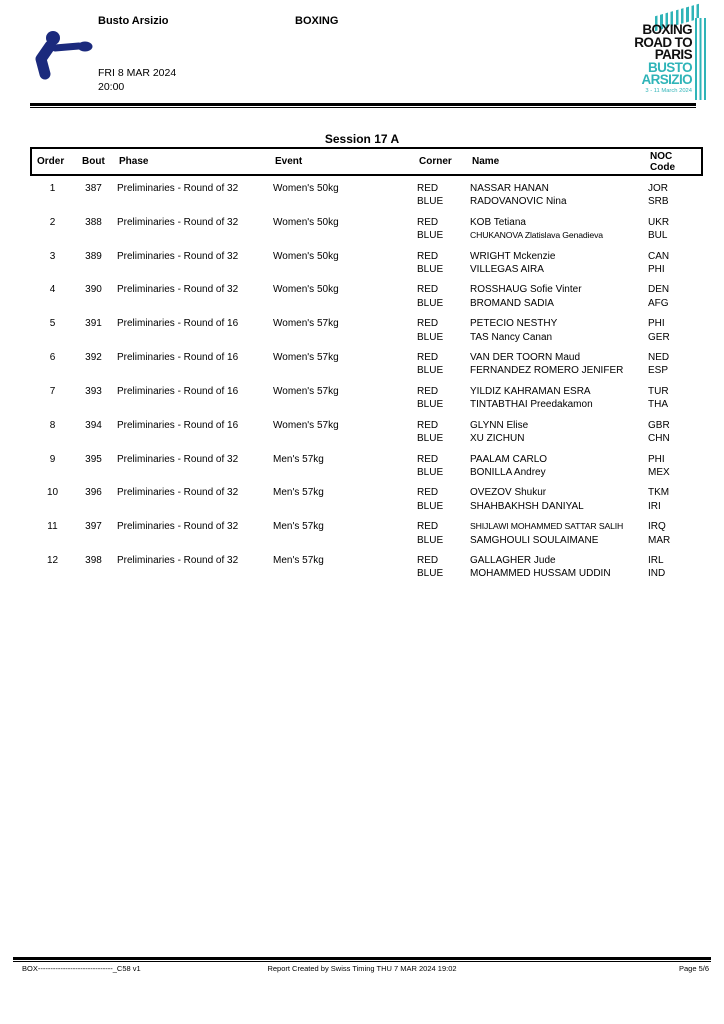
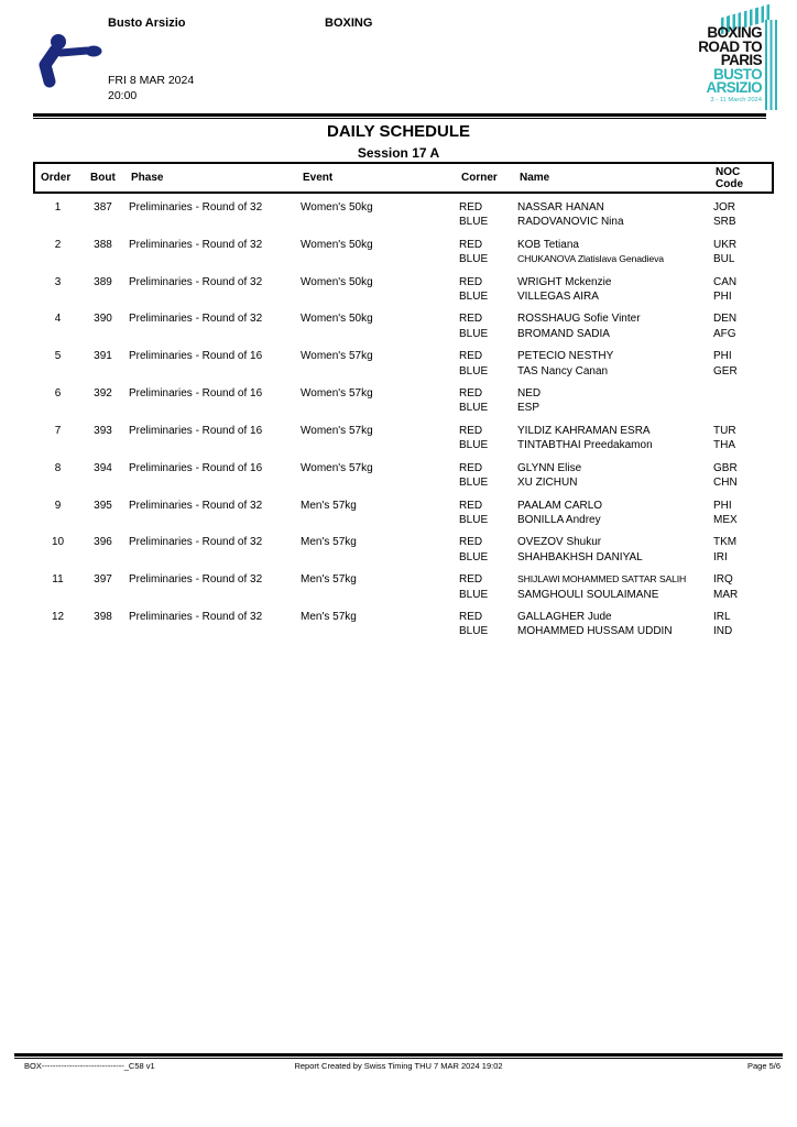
  Busto Arsizio
  BOXING
  FRI 8 MAR 2024
  20:00
  BOXING
  ROAD TO
  PARIS
  BUSTO
  ARSIZIO
+ DAILY SCHEDULE
  Session 17 A
  Order
  Bout
  Phase
  Event
  Corner
  Name
  NOC
  Code
  1
  387
  Preliminaries - Round of 32
  Women's 50kg
  RED
  BLUE
  NASSAR HANAN
  RADOVANOVIC Nina
  JOR
  SRB
  2
  388
  Preliminaries - Round of 32
  Women's 50kg
  RED
  BLUE
  KOB Tetiana
  CHUKANOVA Zlatislava Genadieva
  UKR
  BUL
  3
  389
  Preliminaries - Round of 32
  Women's 50kg
  RED
  BLUE
  WRIGHT Mckenzie
  VILLEGAS AIRA
  CAN
  PHI
  4
  390
  Preliminaries - Round of 32
  Women's 50kg
  RED
  BLUE
  ROSSHAUG Sofie Vinter
  BROMAND SADIA
  DEN
  AFG
  5
  391
  Preliminaries - Round of 16
  Women's 57kg
  RED
  BLUE
  PETECIO NESTHY
  TAS Nancy Canan
  PHI
  GER
  6
  392
  Preliminaries - Round of 16
  Women's 57kg
  RED
  BLUE
- VAN DER TOORN Maud
- FERNANDEZ ROMERO JENIFER
  NED
  ESP
  7
  393
  Preliminaries - Round of 16
  Women's 57kg
  RED
  BLUE
  YILDIZ KAHRAMAN ESRA
  TINTABTHAI Preedakamon
  TUR
  THA
  8
  394
  Preliminaries - Round of 16
  Women's 57kg
  RED
  BLUE
  GLYNN Elise
  XU ZICHUN
  GBR
  CHN
  9
  395
  Preliminaries - Round of 32
  Men's 57kg
  RED
  BLUE
  PAALAM CARLO
  BONILLA Andrey
  PHI
  MEX
  10
  396
  Preliminaries - Round of 32
  Men's 57kg
  RED
  BLUE
  OVEZOV Shukur
  SHAHBAKHSH DANIYAL
  TKM
  IRI
  11
  397
  Preliminaries - Round of 32
  Men's 57kg
  RED
  BLUE
  SHIJLAWI MOHAMMED SATTAR SALIH
  SAMGHOULI SOULAIMANE
  IRQ
  MAR
  12
  398
  Preliminaries - Round of 32
  Men's 57kg
  RED
  BLUE
  GALLAGHER Jude
  MOHAMMED HUSSAM UDDIN
  IRL
  IND
  BOX------------------------------_C58 v1
  Report Created by Swiss Timing THU 7 MAR 2024 19:02
  Page 5/6
